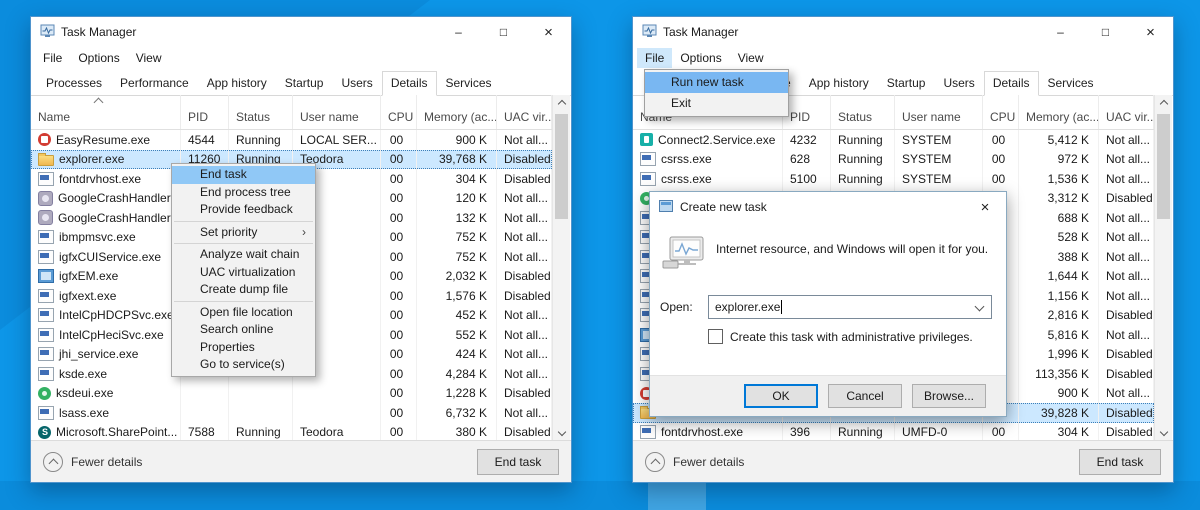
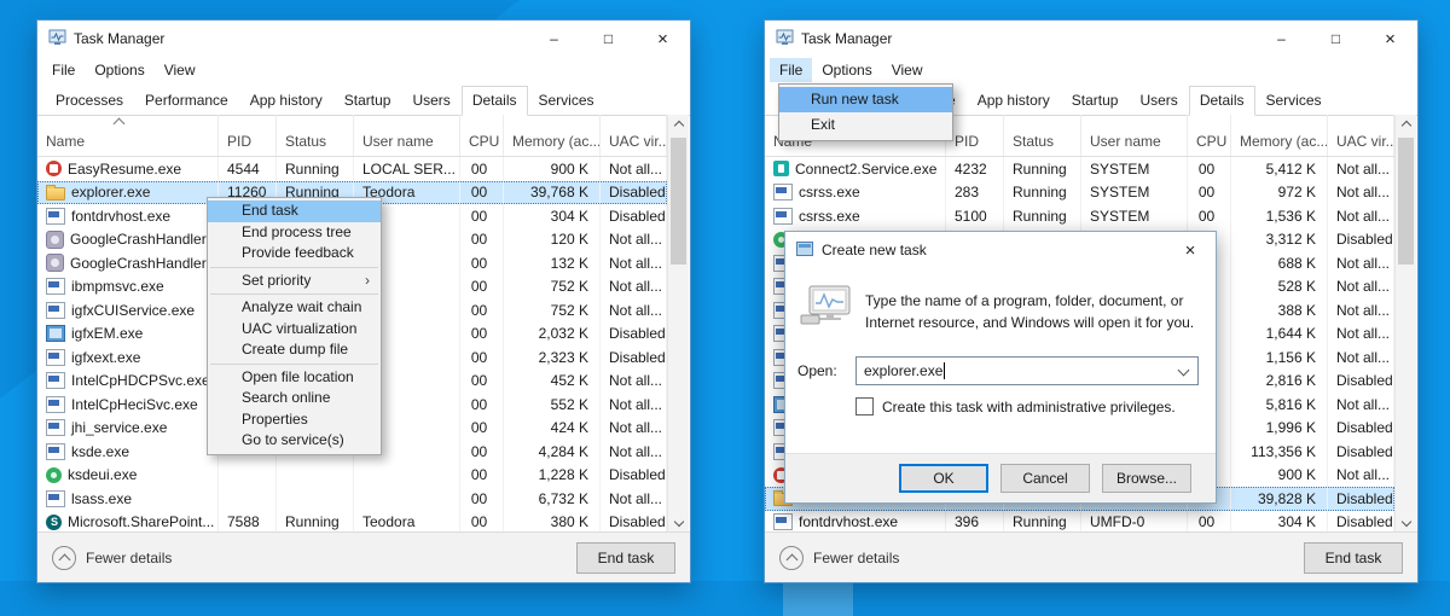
  Task Manager
  –
  □
  ×
  File
  Options
  View
  Processes
  Performance
  App history
  Startup
  Users
  Details
  Services
  Name
  PID
  Status
  User name
  CPU
  Memory (ac...
  UAC vir..
  EasyResume.exe
  4544
  Running
  LOCAL SER...
  00
  900 K
  Not all...
  explorer.exe
  11260
  Running
  Teodora
  00
  39,768 K
  Disabled
  fontdrvhost.exe
  00
  304 K
  Disabled
  GoogleCrashHandler
  00
  120 K
  Not all...
  GoogleCrashHandler
  00
  132 K
  Not all...
  ibmpmsvc.exe
  00
  752 K
  Not all...
  igfxCUIService.exe
  00
  752 K
  Not all...
  igfxEM.exe
  00
  2,032 K
  Disabled
  igfxext.exe
  00
- 1,576 K
+ 2,323 K
  Disabled
  IntelCpHDCPSvc.ex
  00
  452 K
  Not all...
  IntelCpHeciSvc.exe
  00
  552 K
  Not all...
  jhi_service.exe
  00
  424 K
  Not all...
  ksde.exe
  00
  4,284 K
  Not all...
  ksdeui.exe
  00
  1,228 K
  Disabled
  lsass.exe
  00
  6,732 K
  Not all...
  Microsoft.SharePoint...
  7588
  Running
  Teodora
  00
  380 K
  Disabled
  Fewer details
  End task
  End task
  End process tree
  Provide feedback
  Set priority
  ›
  Analyze wait chain
  UAC virtualization
  Create dump file
  Open file location
  Search online
  Properties
  Go to service(s)
  Task Manager
  –
  □
  ×
  File
  Options
  View
  App history
  Startup
  Users
  Details
  Services
  Name
  PID
  Status
  User name
  CPU
  Memory (ac...
  UAC vir..
  Connect2.Service.exe
  4232
  Running
  SYSTEM
  00
  5,412 K
  Not all...
  csrss.exe
- 628
+ 283
  Running
  SYSTEM
  00
  972 K
  Not all...
  csrss.exe
  5100
  Running
  SYSTEM
  00
  1,536 K
  Not all...
  3,312 K
  Disabled
  688 K
  Not all...
  528 K
  Not all...
  388 K
  Not all...
  1,644 K
  Not all...
  1,156 K
  Not all...
  2,816 K
  Disabled
  5,816 K
  Not all...
  1,996 K
  Disabled
  113,356 K
  Disabled
  900 K
  Not all...
  39,828 K
  Disabled
  fontdrvhost.exe
  396
  Running
  UMFD-0
  00
  304 K
  Disabled
  Fewer details
  End task
  Run new task
  Exit
  Create new task
  ×
+ Type the name of a program, folder, document, or
  Internet resource, and Windows will open it for you.
  Open:
  explorer.exe
  Create this task with administrative privileges.
  OK
  Cancel
  Browse...
